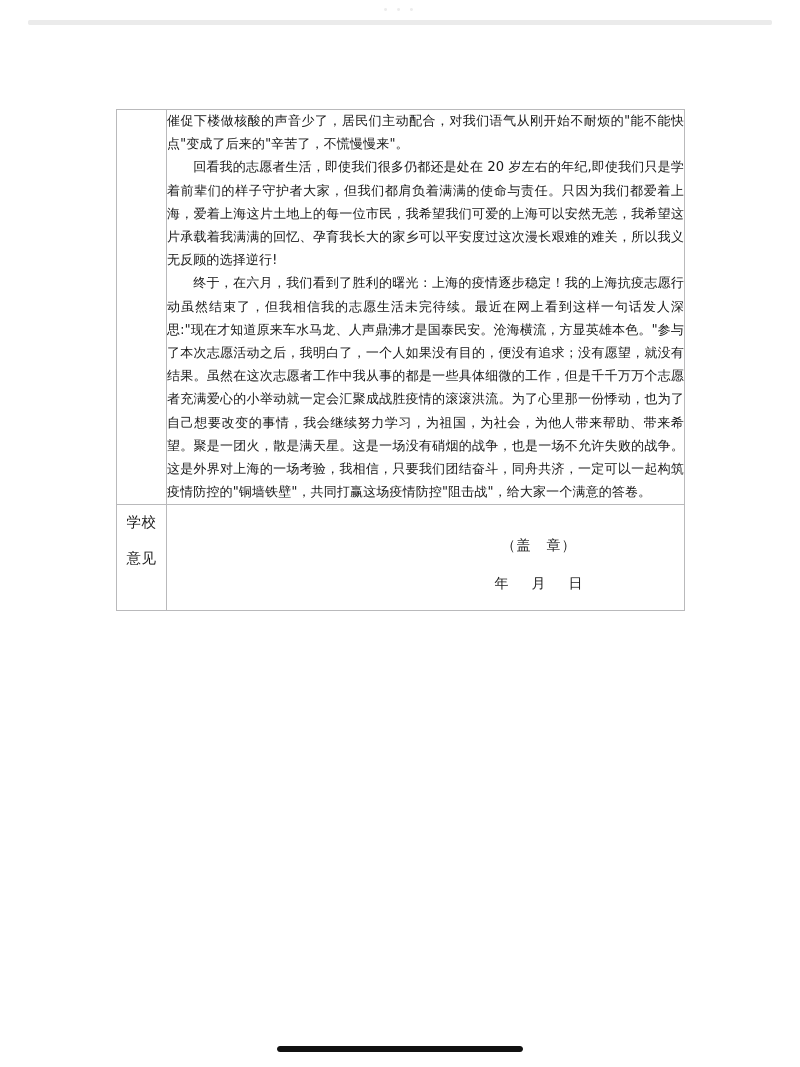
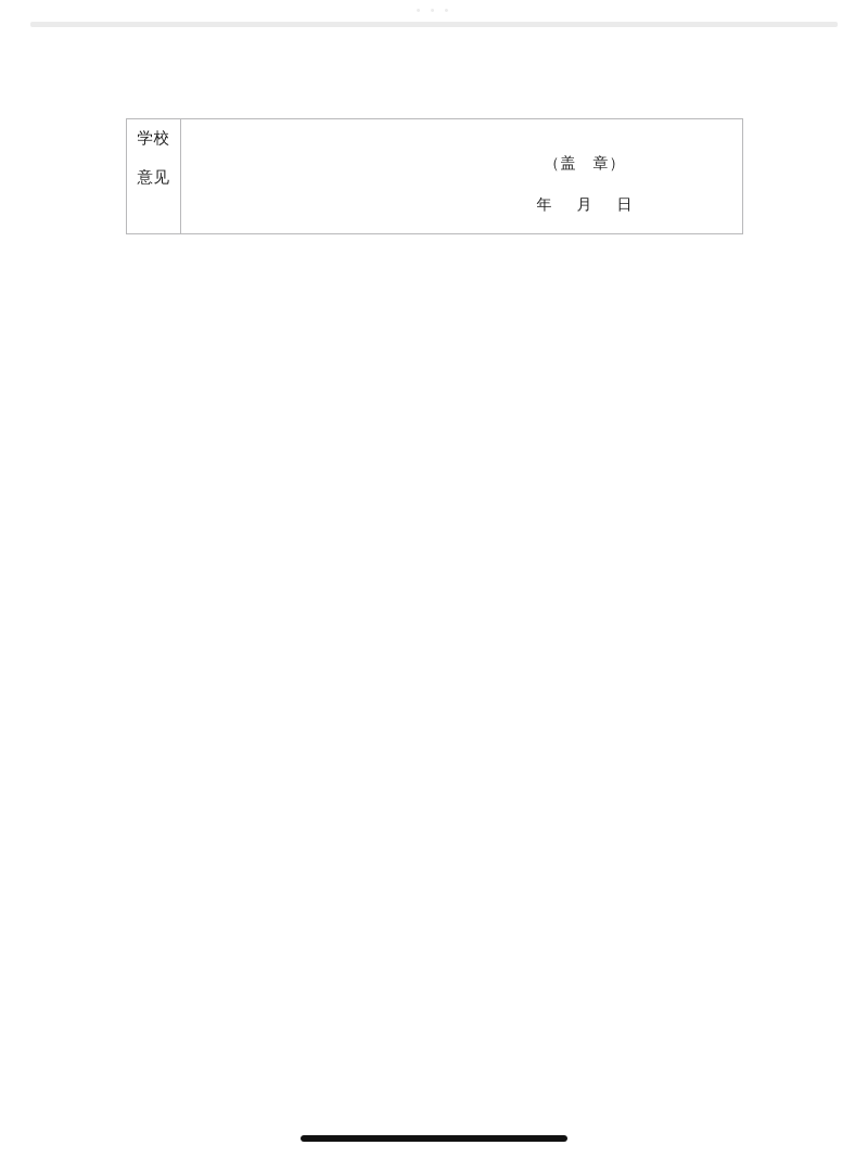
- 	催促下楼做核酸的声音少了，居民们主动配合，对我们语气从刚开始不耐烦的"能不能快点"变成了后来的"辛苦了，不慌慢慢来"。 回看我的志愿者生活，即使我们很多仍都还是处在 20 岁左右的年纪,即使我们只是学着前辈们的样子守护者大家，但我们都肩负着满满的使命与责任。只因为我们都爱着上海，爱着上海这片土地上的每一位市民，我希望我们可爱的上海可以安然无恙，我希望这片承载着我满满的回忆、孕育我长大的家乡可以平安度过这次漫长艰难的难关，所以我义无反顾的选择逆行! 终于，在六月，我们看到了胜利的曙光：上海的疫情逐步稳定！我的上海抗疫志愿行动虽然结束了，但我相信我的志愿生活未完待续。最近在网上看到这样一句话发人深思:"现在才知道原来车水马龙、人声鼎沸才是国泰民安。沧海横流，方显英雄本色。"参与了本次志愿活动之后，我明白了，一个人如果没有目的，便没有追求；没有愿望，就没有结果。虽然在这次志愿者工作中我从事的都是一些具体细微的工作，但是千千万万个志愿者充满爱心的小举动就一定会汇聚成战胜疫情的滚滚洪流。为了心里那一份悸动，也为了自己想要改变的事情，我会继续努力学习，为祖国，为社会，为他人带来帮助、带来希望。聚是一团火，散是满天星。这是一场没有硝烟的战争，也是一场不允许失败的战争。这是外界对上海的一场考验，我相信，只要我们团结奋斗，同舟共济，一定可以一起构筑疫情防控的"铜墙铁壁"，共同打赢这场疫情防控"阻击战"，给大家一个满意的答卷。
  学校 意见	（盖 章） 年 月 日
